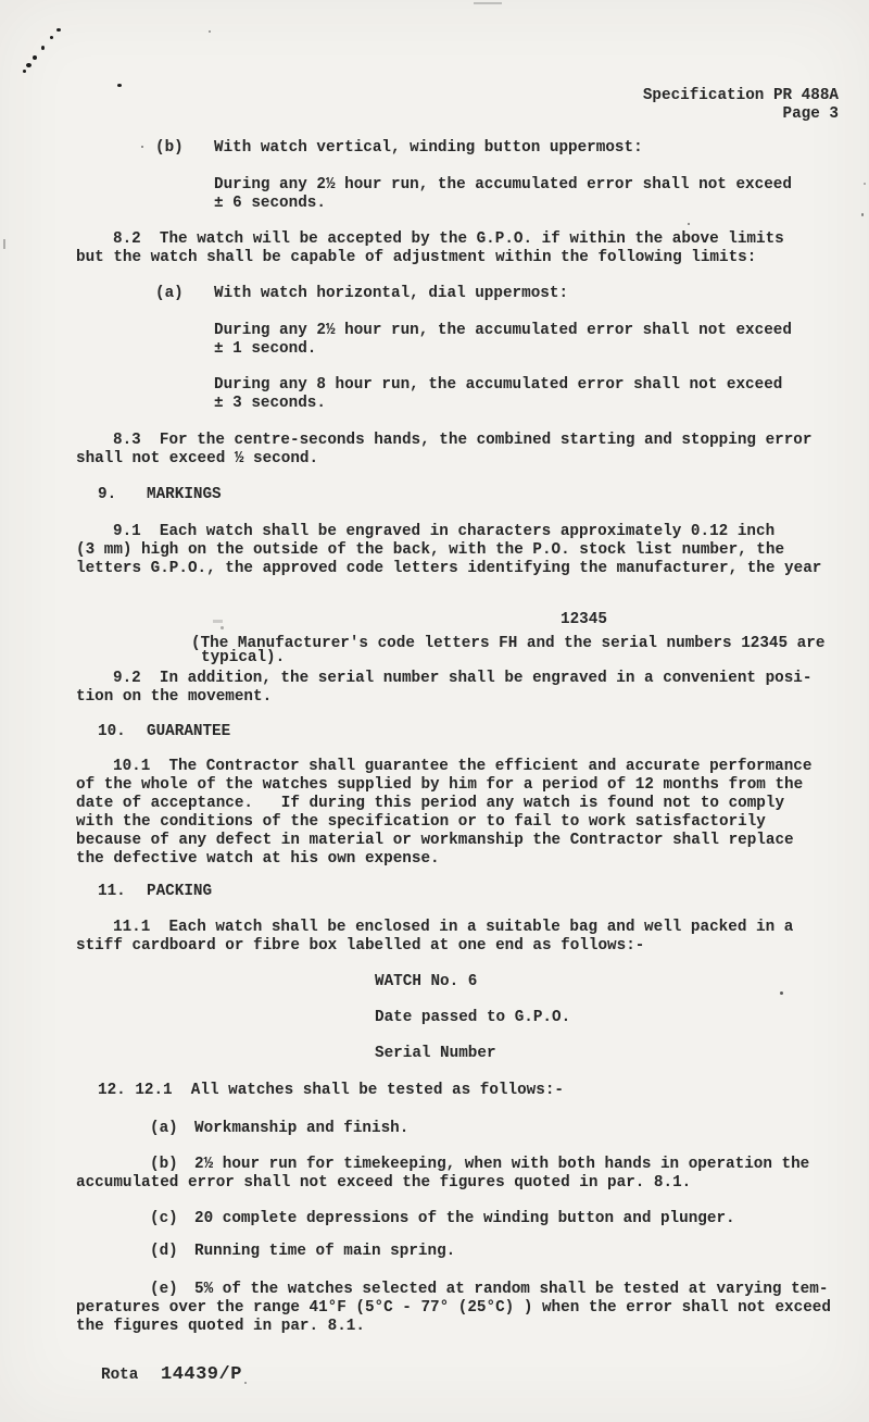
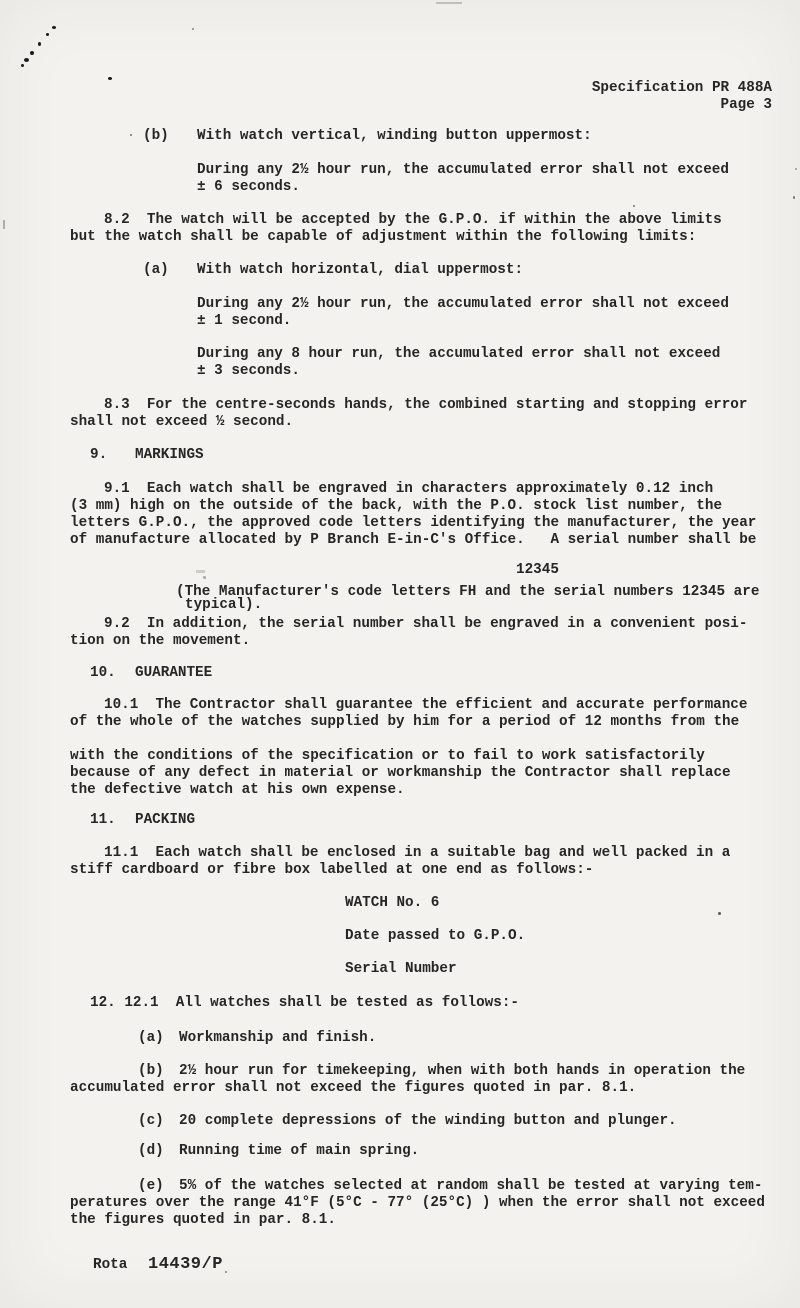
  Specification PR 488A
  Page 3
  (b) With watch vertical, winding button uppermost:
  During any 2½ hour run, the accumulated error shall not exceed
  ± 6 seconds.
  8.2 The watch will be accepted by the G.P.O. if within the above limits
  but the watch shall be capable of adjustment within the following limits:
  (a) With watch horizontal, dial uppermost:
  During any 2½ hour run, the accumulated error shall not exceed
  ± 1 second.
  During any 8 hour run, the accumulated error shall not exceed
  ± 3 seconds.
  8.3 For the centre-seconds hands, the combined starting and stopping error
  shall not exceed ½ second.
  9. MARKINGS
  9.1 Each watch shall be engraved in characters approximately 0.12 inch
  (3 mm) high on the outside of the back, with the P.O. stock list number, the
  letters G.P.O., the approved code letters identifying the manufacturer, the year
+ of manufacture allocated by P Branch E-in-C's Office. A serial number shall be
  12345
  (The Manufacturer's code letters FH and the serial numbers 12345 are
  typical).
  9.2 In addition, the serial number shall be engraved in a convenient posi-
  tion on the movement.
  10. GUARANTEE
  10.1 The Contractor shall guarantee the efficient and accurate performance
  of the whole of the watches supplied by him for a period of 12 months from the
- date of acceptance. If during this period any watch is found not to comply
  with the conditions of the specification or to fail to work satisfactorily
  because of any defect in material or workmanship the Contractor shall replace
  the defective watch at his own expense.
  11. PACKING
  11.1 Each watch shall be enclosed in a suitable bag and well packed in a
  stiff cardboard or fibre box labelled at one end as follows:-
  WATCH No. 6
  Date passed to G.P.O.
  Serial Number
  12. 12.1 All watches shall be tested as follows:-
  (a) Workmanship and finish.
  (b) 2½ hour run for timekeeping, when with both hands in operation the
  accumulated error shall not exceed the figures quoted in par. 8.1.
  (c) 20 complete depressions of the winding button and plunger.
  (d) Running time of main spring.
  (e) 5% of the watches selected at random shall be tested at varying tem-
  peratures over the range 41°F (5°C - 77° (25°C) ) when the error shall not exceed
  the figures quoted in par. 8.1.
  Rota 14439/P
